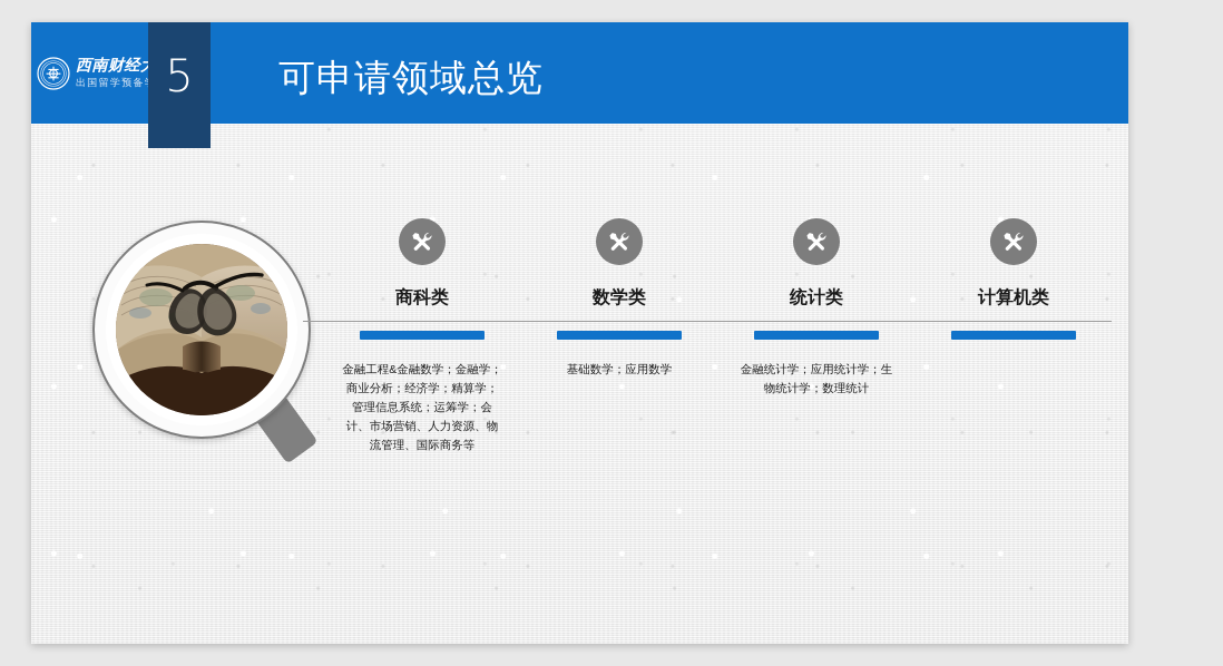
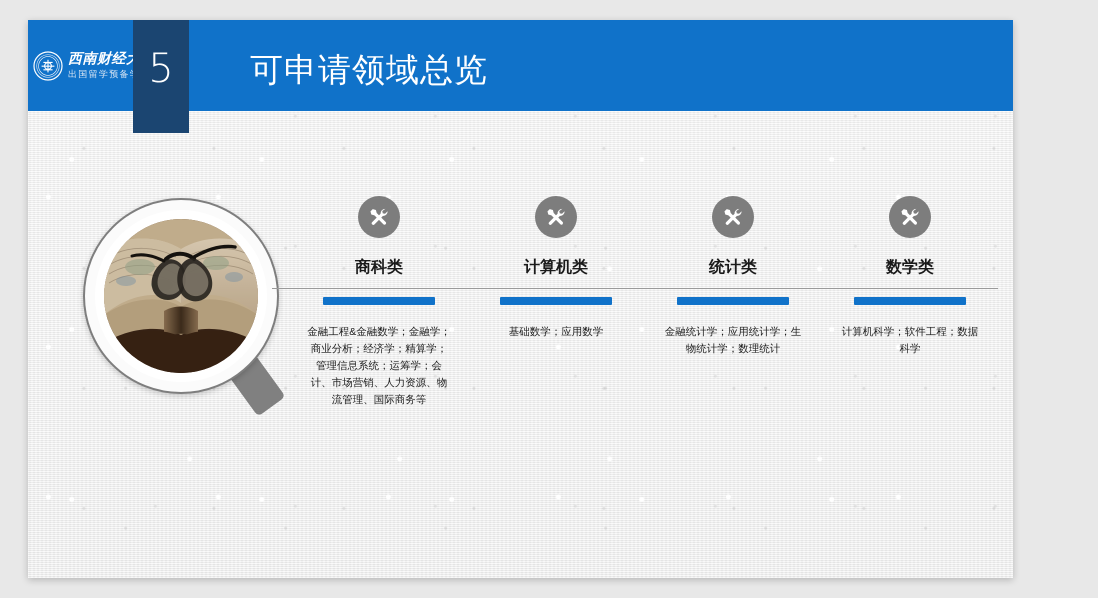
  出国留学预备
  5
  可申请领域总览
  商科类
  金融工程&金融数学；金融学；商业分析；经济学；精算学；管理信息系统；运筹学；会计、市场营销、人力资源、物流管理、国际商务等
- 数学类
+ 计算机类
  基础数学；应用数学
  统计类
  金融统计学；应用统计学；生物统计学；数理统计
- 计算机类
+ 数学类
+ 计算机科学；软件工程；数据科学
